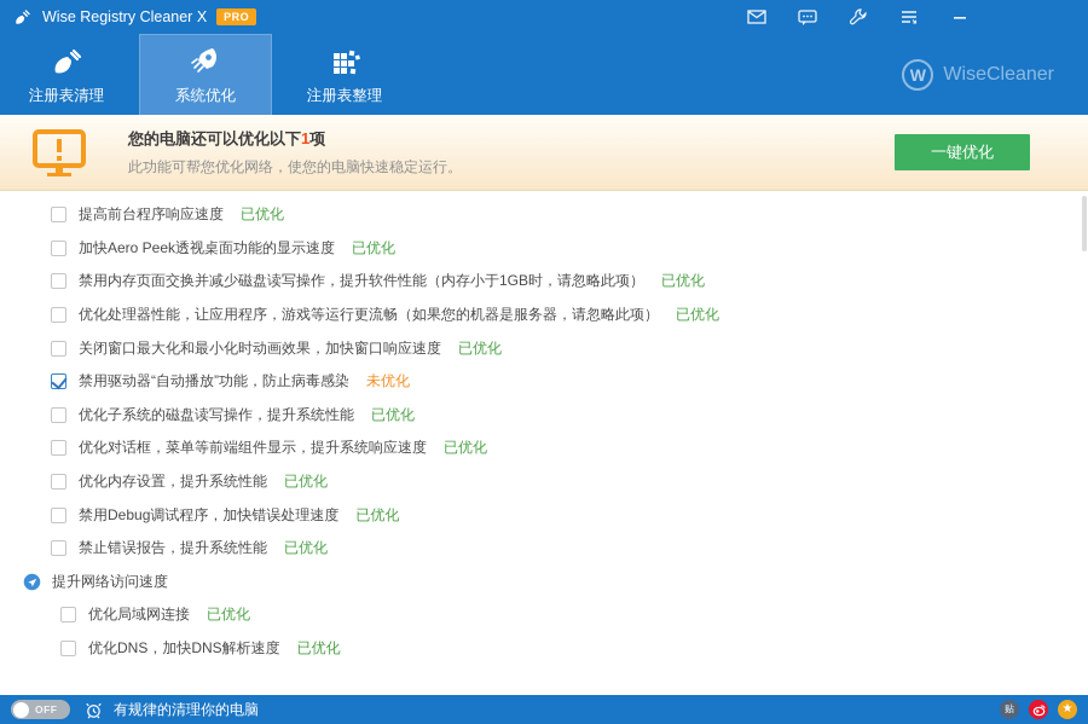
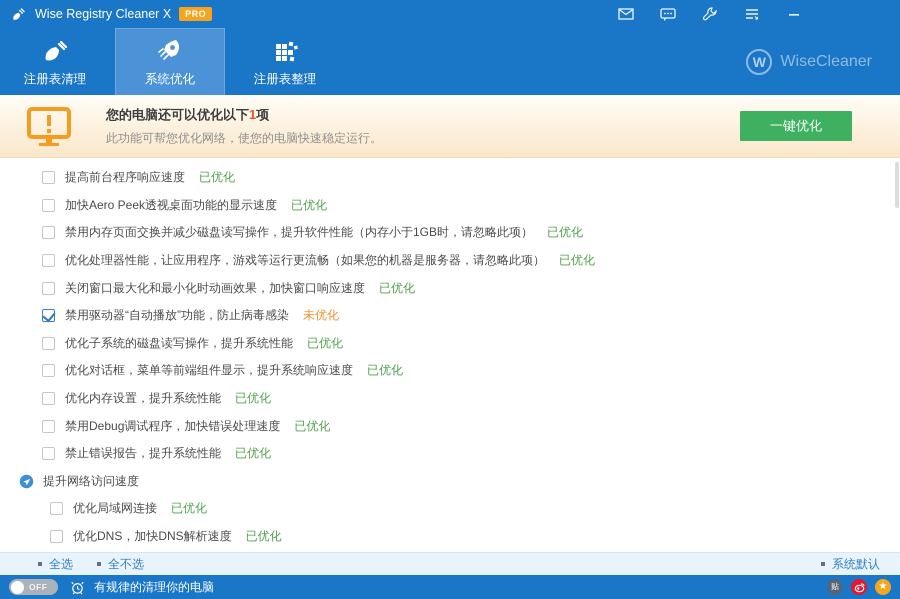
  Wise Registry Cleaner X
  PRO
  注册表清理
  系统优化
  注册表整理
  W
  WiseCleaner
  您的电脑还可以优化以下1项
  此功能可帮您优化网络，使您的电脑快速稳定运行。
  一键优化
  提高前台程序响应速度
  已优化
  加快Aero Peek透视桌面功能的显示速度
  已优化
  禁用内存页面交换并减少磁盘读写操作，提升软件性能（内存小于1GB时，请忽略此项）
  已优化
  优化处理器性能，让应用程序，游戏等运行更流畅（如果您的机器是服务器，请忽略此项）
  已优化
  关闭窗口最大化和最小化时动画效果，加快窗口响应速度
  已优化
  禁用驱动器“自动播放”功能，防止病毒感染
  未优化
  优化子系统的磁盘读写操作，提升系统性能
  已优化
  优化对话框，菜单等前端组件显示，提升系统响应速度
  已优化
  优化内存设置，提升系统性能
  已优化
  禁用Debug调试程序，加快错误处理速度
  已优化
  禁止错误报告，提升系统性能
  已优化
  提升网络访问速度
  优化局域网连接
  已优化
  优化DNS，加快DNS解析速度
  已优化
+ 全选
+ 全不选
+ 系统默认
  OFF
  有规律的清理你的电脑
  贴
  ★
